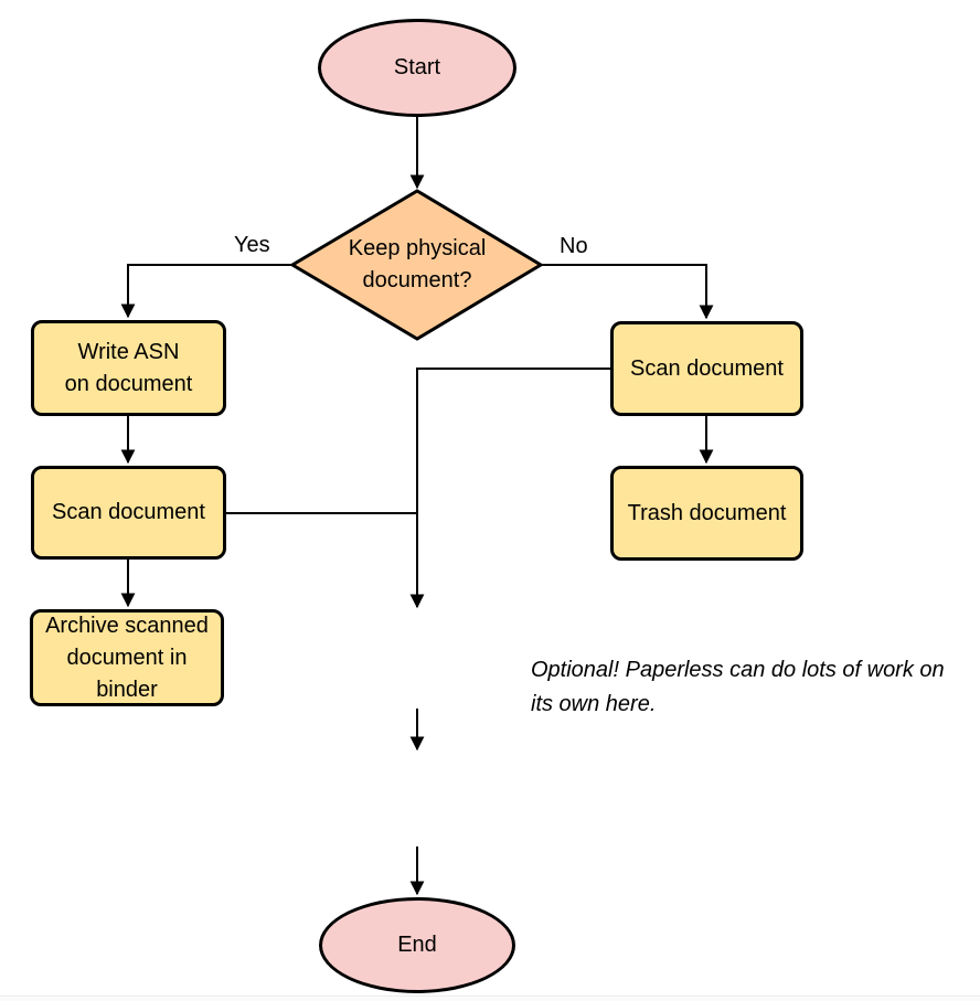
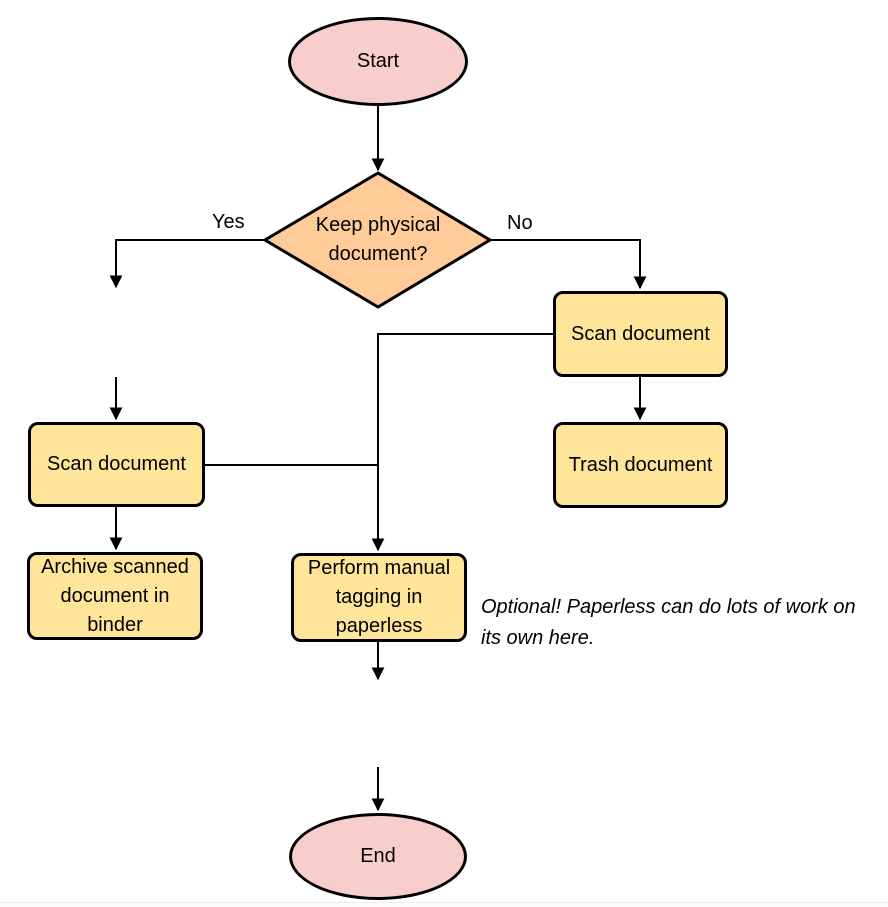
  Start
  Keep physical
  document?
  Yes
  No
- Write ASN
- on document
  Scan document
  Archive scanned
  document in
  binder
  Scan document
  Trash document
+ Perform manual
+ tagging in
+ paperless
  End
  Optional! Paperless can do lots of work on
  its own here.
